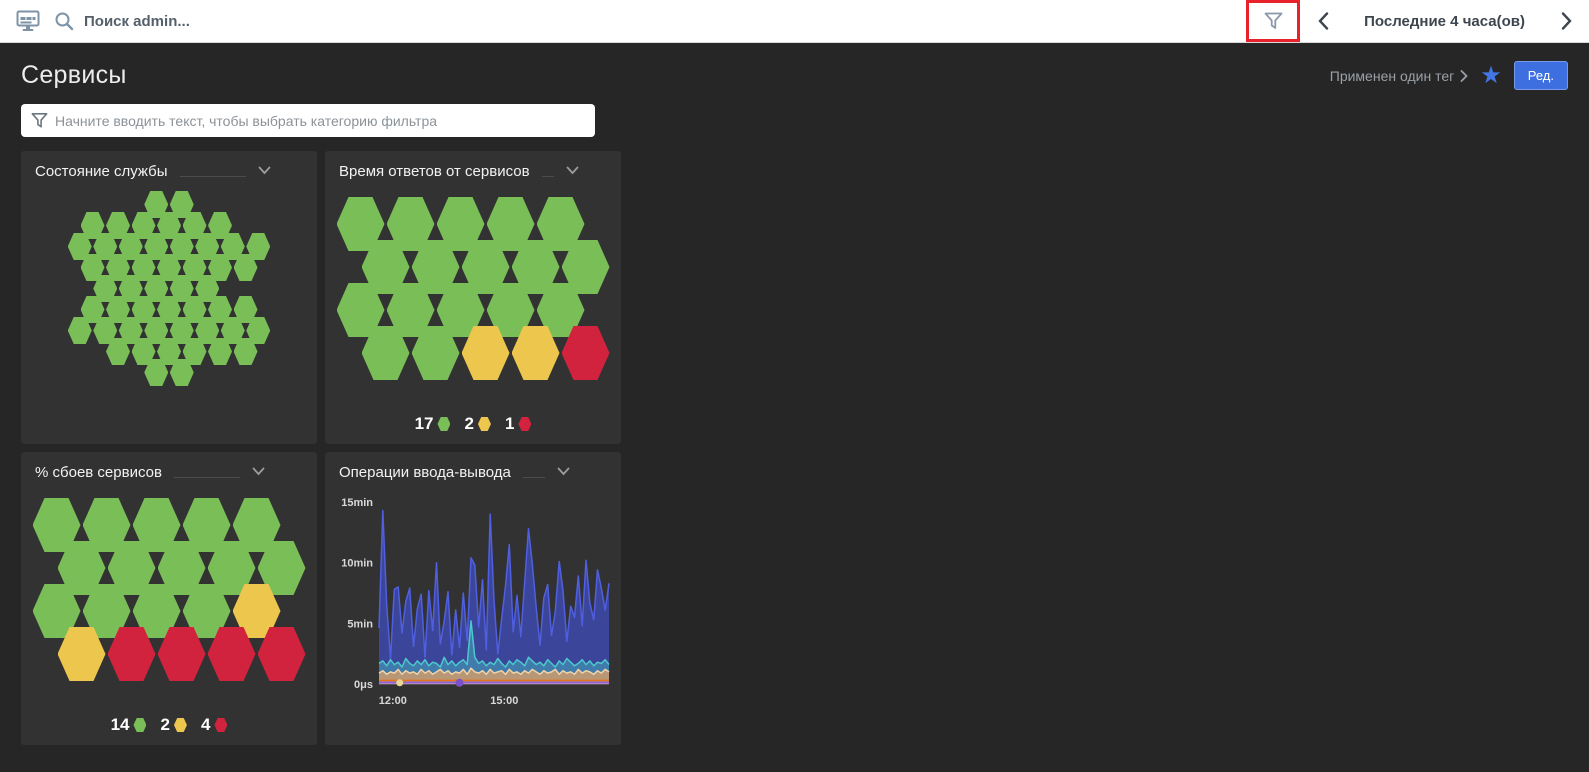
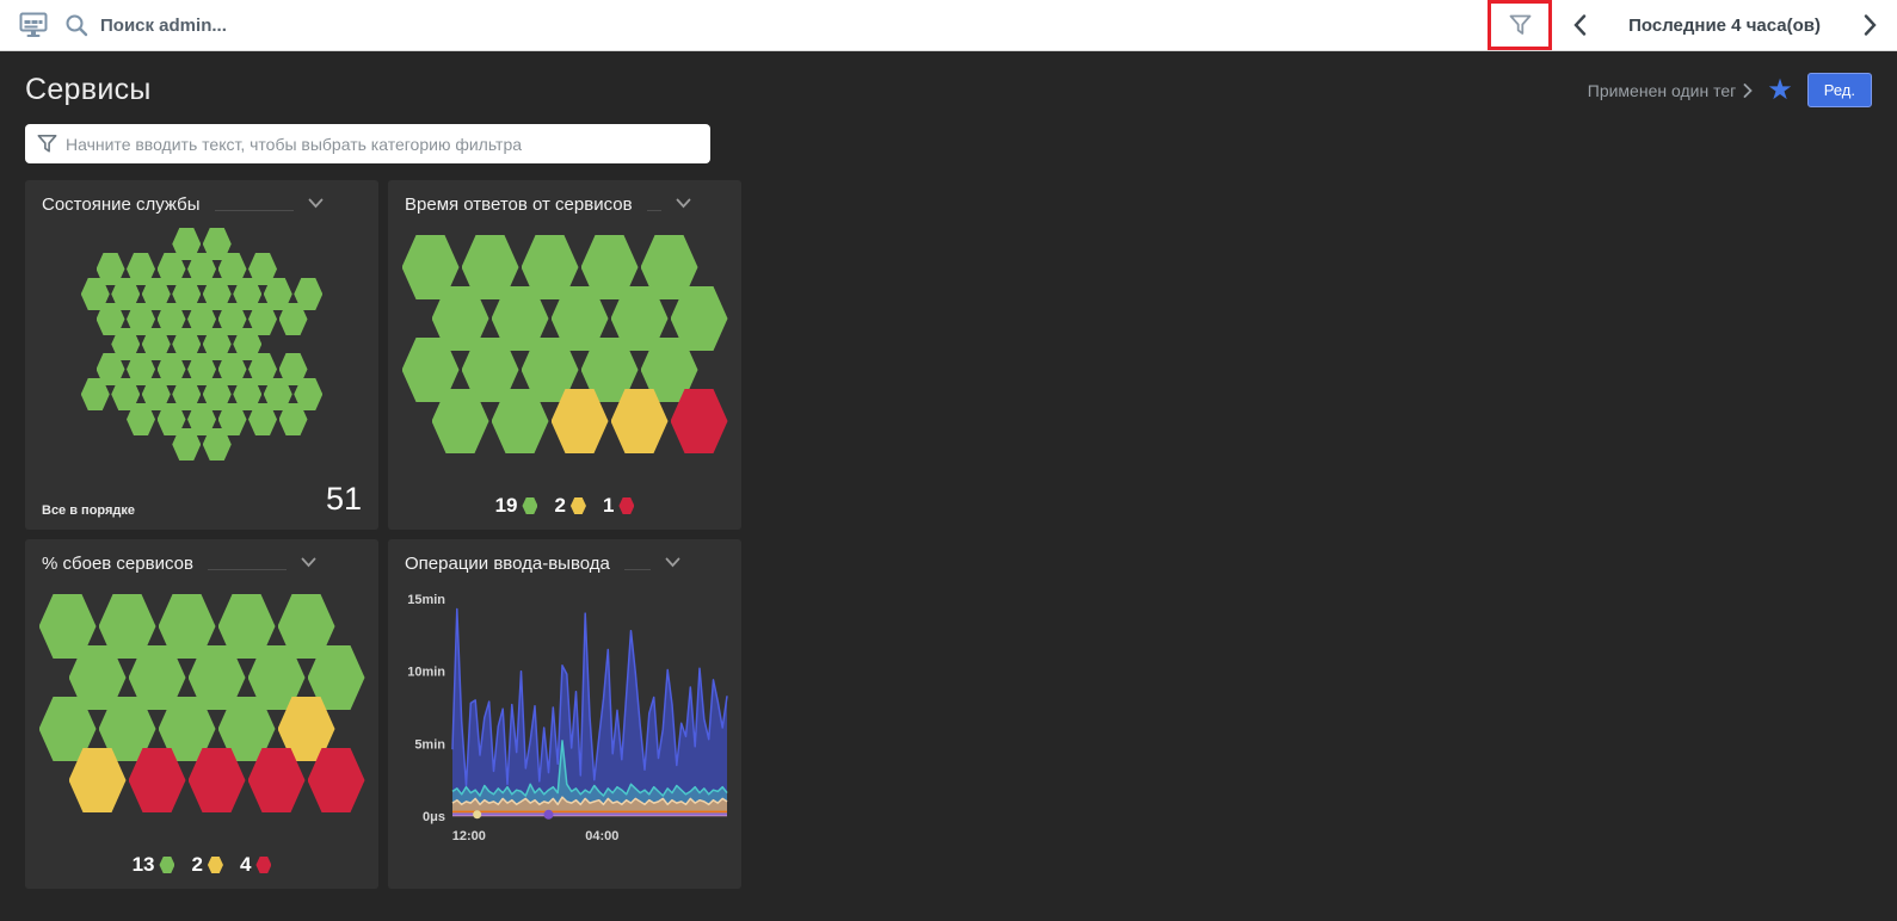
  Поиск admin...
  Последние 4 часа(ов)
  Сервисы
  Применен один тег
  ★
  Ред.
  Начните вводить текст, чтобы выбрать категорию фильтра
  Состояние службы
+ Все в порядке
+ 51
  Время ответов от сервисов
- 17
+ 19
  2
  1
  % сбоев сервисов
- 14
+ 13
  2
  4
  Операции ввода-вывода
  0μs
  5min
  10min
  15min
  12:00
- 15:00
+ 04:00
